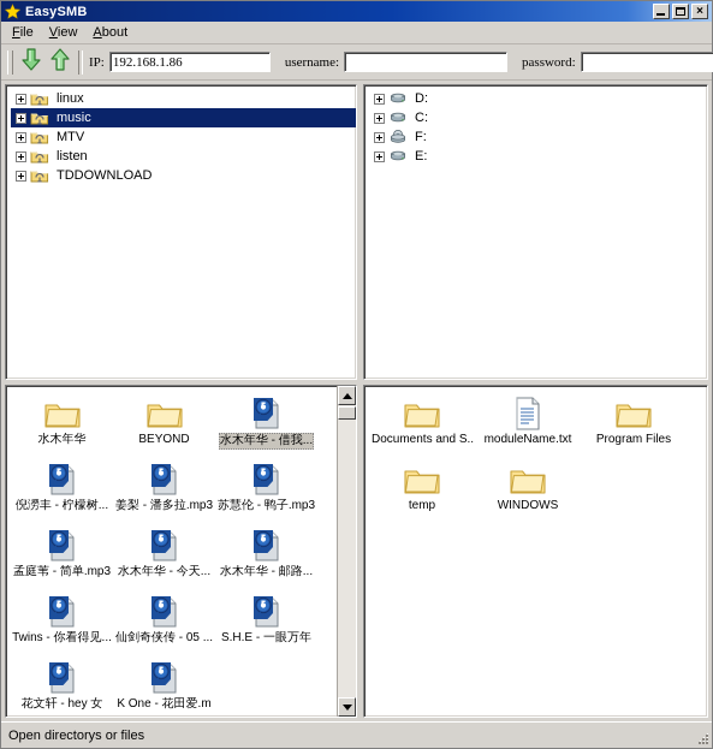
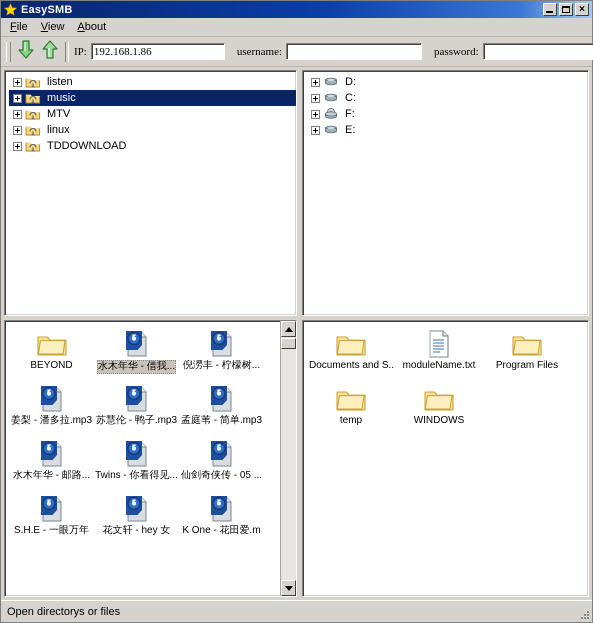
  EasySMB
  ×
  File
  View
  About
  IP:
  192.168.1.86
  username:
  password:
- linux
+ listen
  music
  MTV
- listen
+ linux
  TDDOWNLOAD
  D:
  C:
  F:
  E:
- 水木年华
  BEYOND
  水木年华 - 借我...
  倪澇丰 - 柠檬树...
  姜梨 - 潘多拉.mp3
  苏慧伦 - 鸭子.mp3
  孟庭苇 - 简单.mp3
- 水木年华 - 今天...
  水木年华 - 邮路...
  Twins - 你看得见...
  仙剑奇侠传 - 05 ...
  S.H.E - 一眼万年
  花文轩 - hey 女
  K One - 花田爱.m
  Documents and S..
  moduleName.txt
  Program Files
  temp
  WINDOWS
  Open directorys or files
